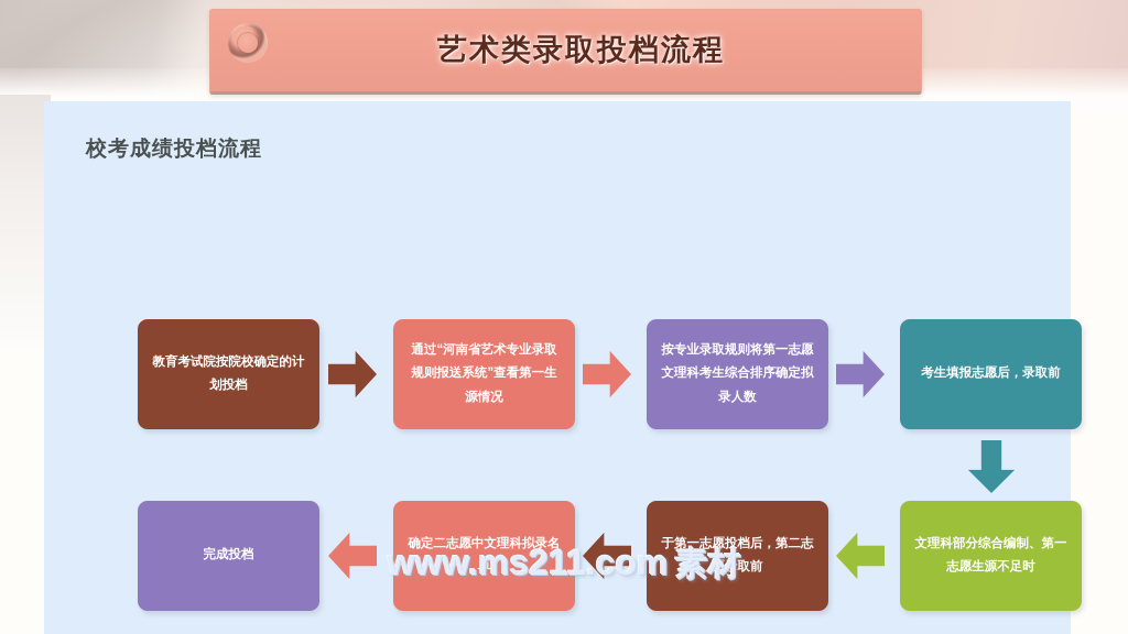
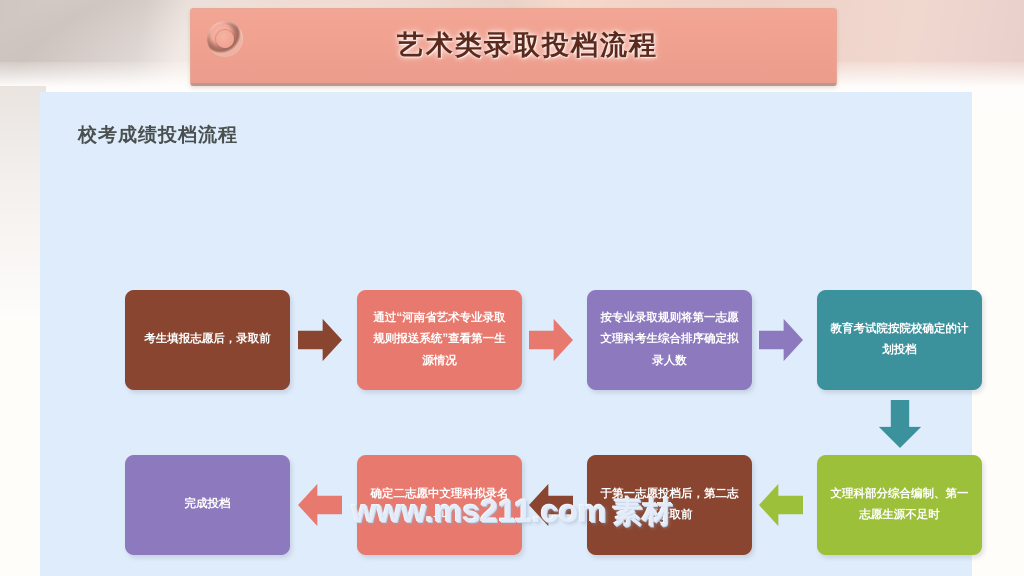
  艺术类录取投档流程
  校考成绩投档流程
- 教育考试院按院校确定的计划投档
+ 考生填报志愿后，录取前
  通过“河南省艺术专业录取规则报送系统”查看第一生源情况
  按专业录取规则将第一志愿文理科考生综合排序确定拟录人数
- 考生填报志愿后，录取前
+ 教育考试院按院校确定的计划投档
  完成投档
  确定二志愿中文理科拟录名单
  于第一志愿投档后，第二志愿录取前
  文理科部分综合编制、第一志愿生源不足时
  www.ms211.com 素材
